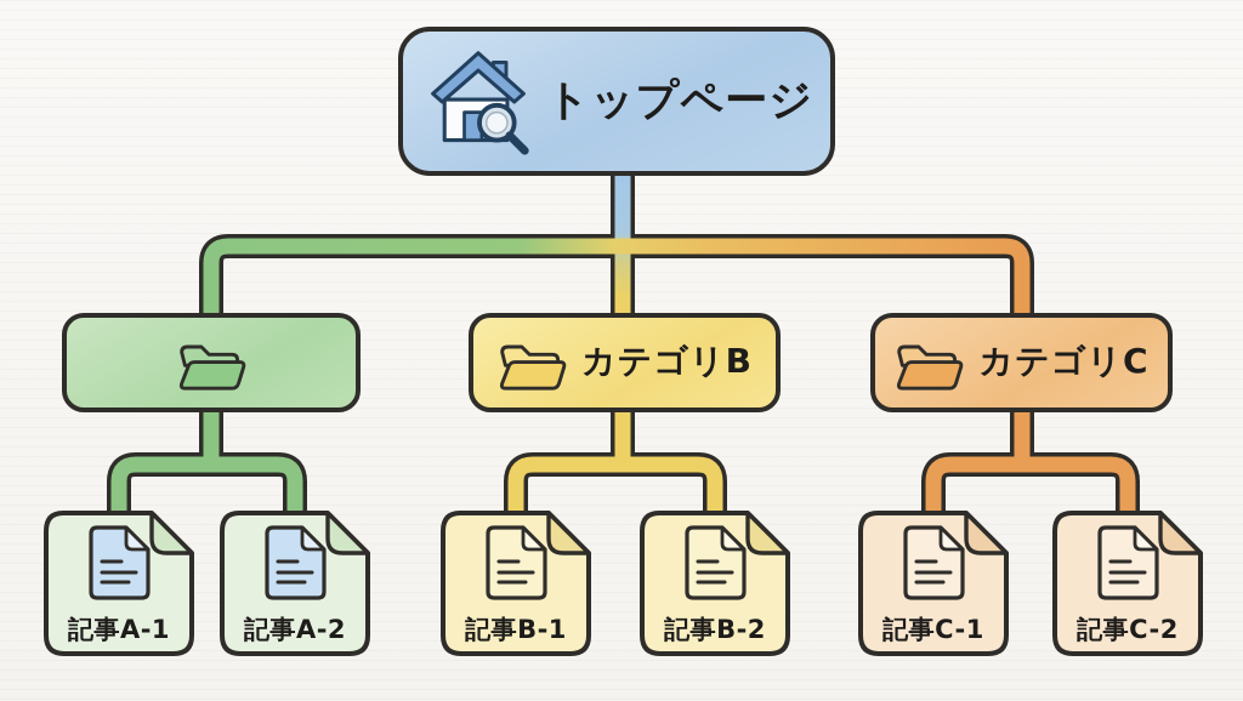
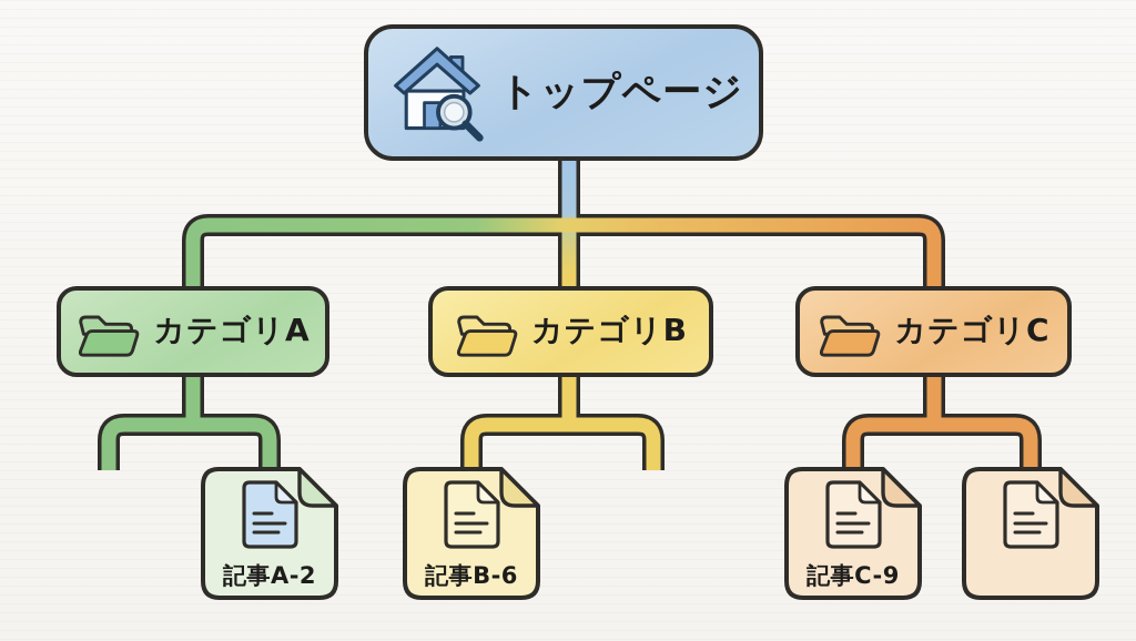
  トップページ
+ カテゴリA
  カテゴリB
  カテゴリC
- 記事A-1
  記事A-2
- 記事B-1
+ 記事B-6
- 記事B-2
- 記事C-1
+ 記事C-9
- 記事C-2
